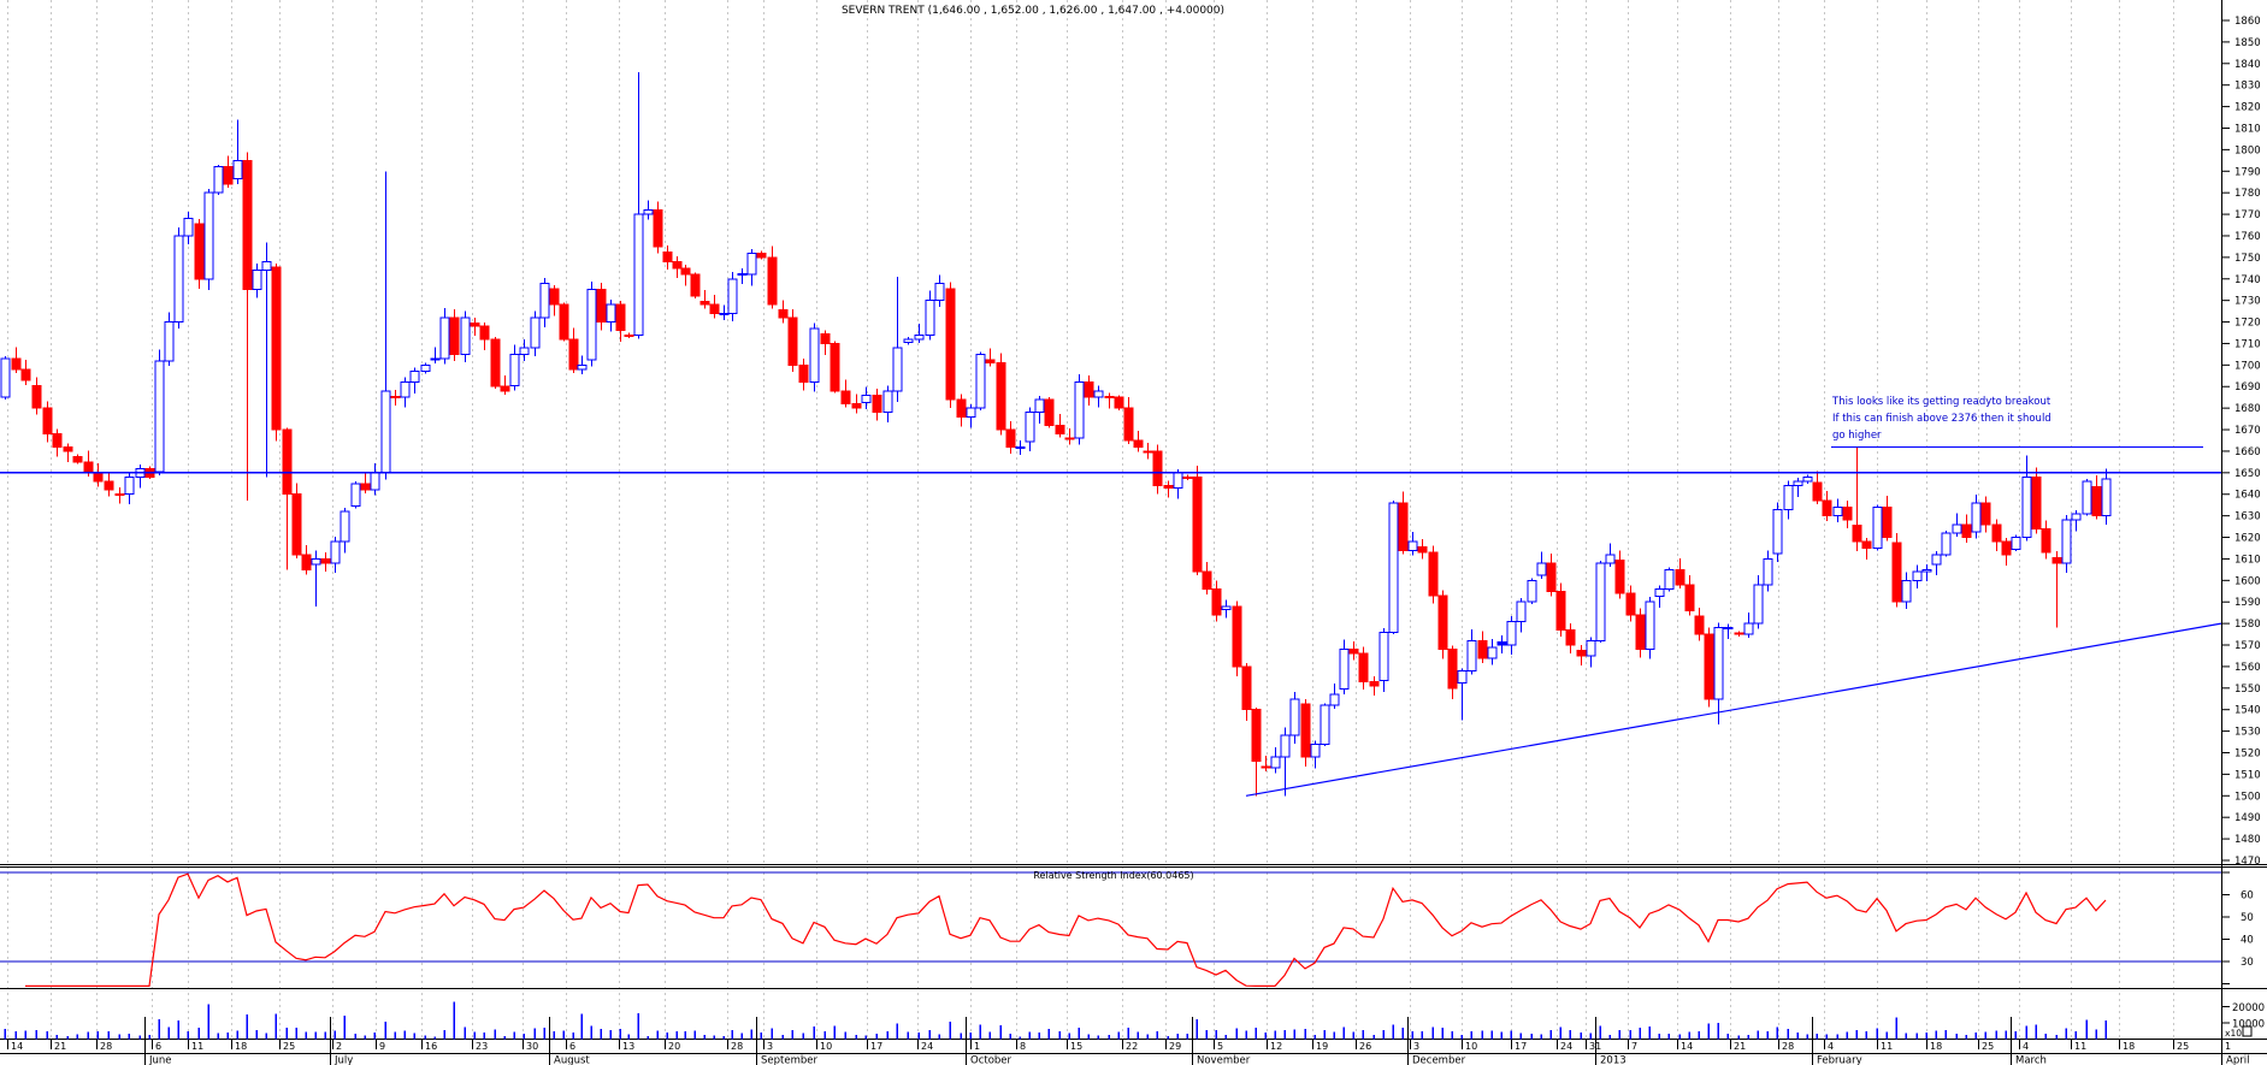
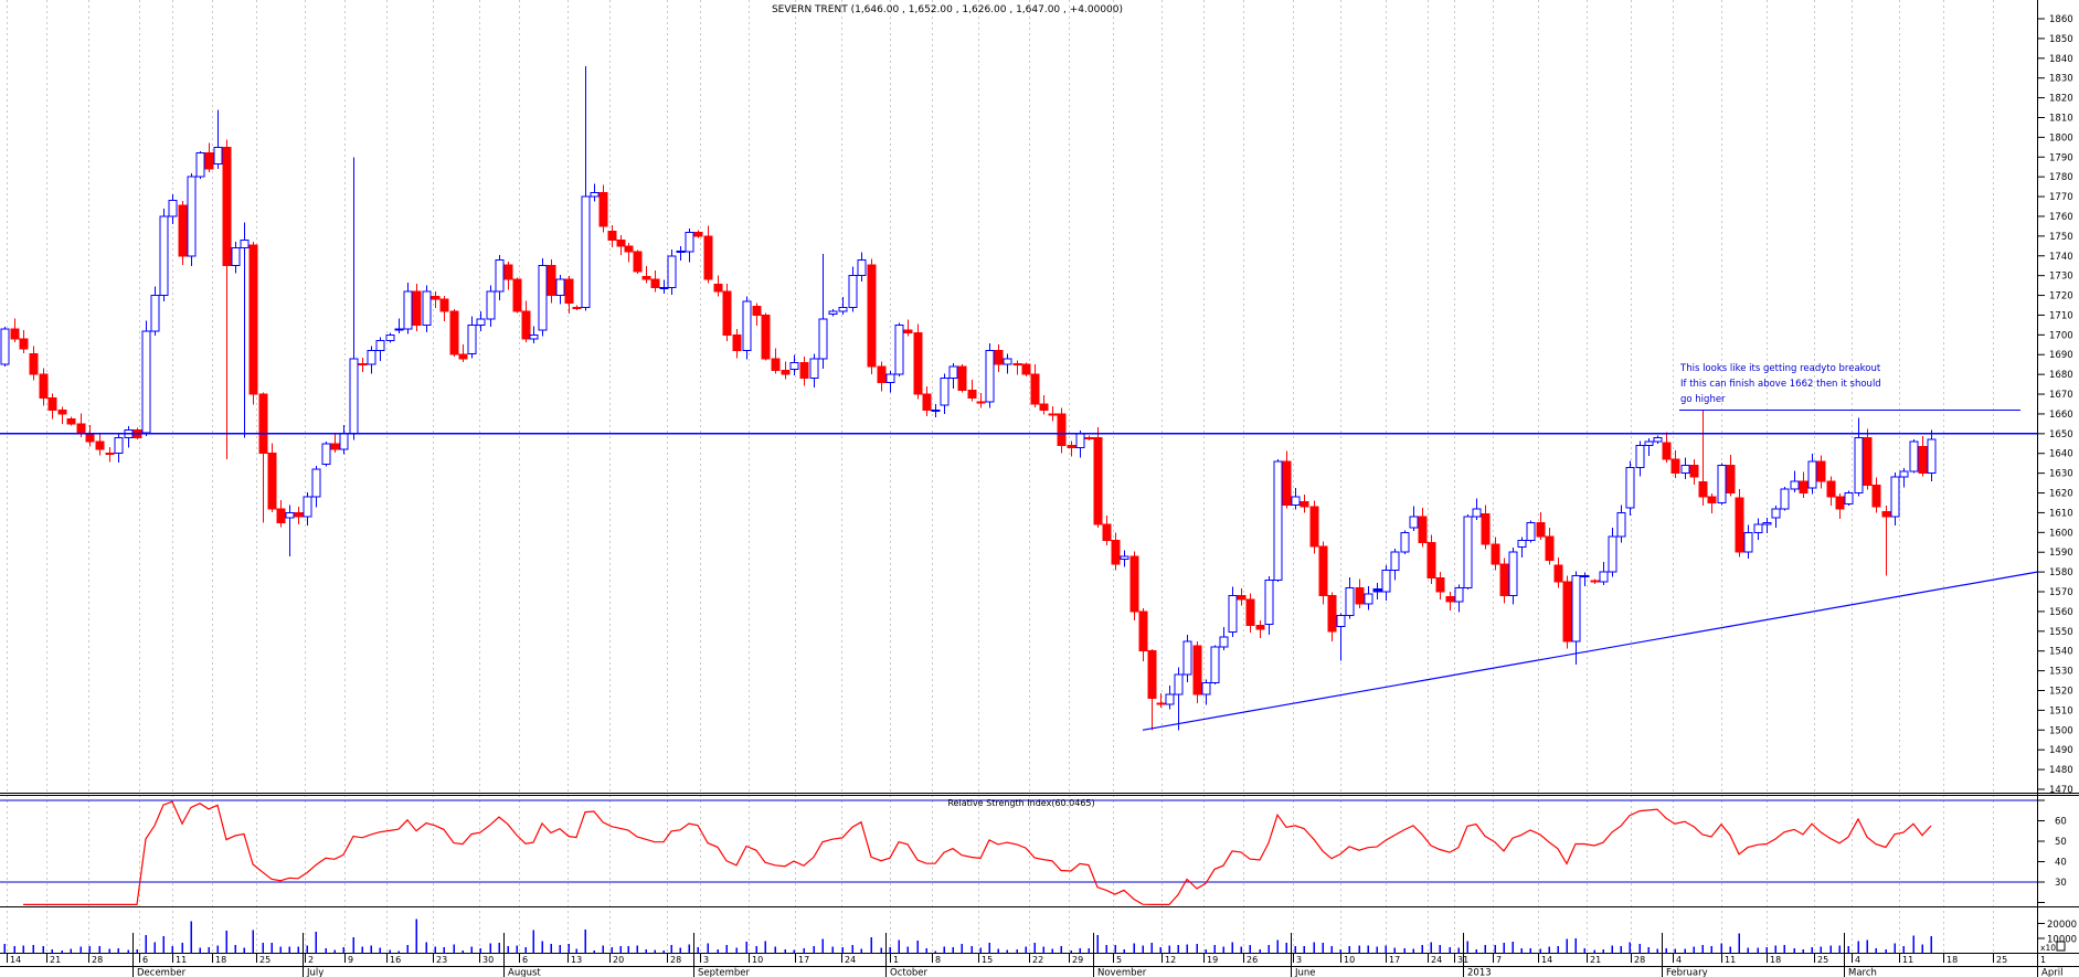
  14
  21
  28
  6
  11
  18
  25
  2
  9
  16
  23
  30
  6
  13
  20
  28
  3
  10
  17
  24
  1
  8
  15
  22
  29
  5
  12
  19
  26
  3
  10
  17
  24
  31
  7
  14
  21
  28
  4
  11
  18
  25
  4
  11
  18
  25
  1
- June
+ December
  July
  August
  September
  October
  November
- December
+ June
  2013
  February
  March
  April
  1470
  1480
  1490
  1500
  1510
  1520
  1530
  1540
  1550
  1560
  1570
  1580
  1590
  1600
  1610
  1620
  1630
  1640
  1650
  1660
  1670
  1680
  1690
  1700
  1710
  1720
  1730
  1740
  1750
  1760
  1770
  1780
  1790
  1800
  1810
  1820
  1830
  1840
  1850
  1860
  60
  50
  40
  30
  20000
  10000
  SEVERN TRENT (1,646.00 , 1,652.00 , 1,626.00 , 1,647.00 , +4.00000)
  Relative Strength Index(60.0465)
  This looks like its getting readyto breakout
- If this can finish above 2376 then it should
+ If this can finish above 1662 then it should
  go higher
  x10
